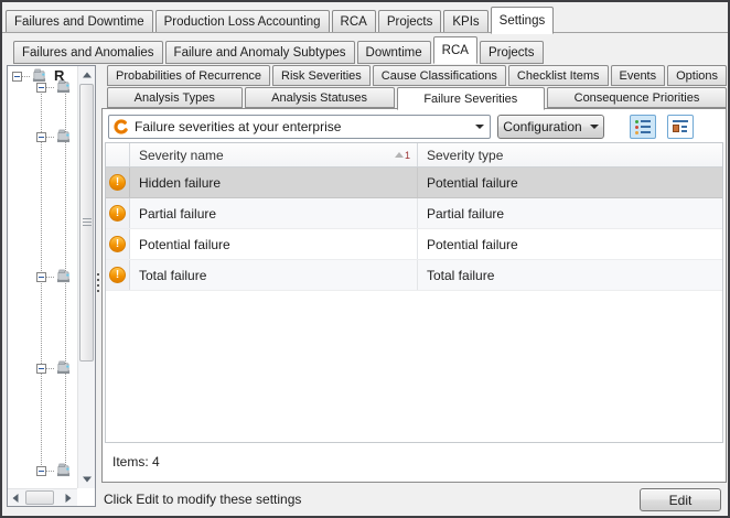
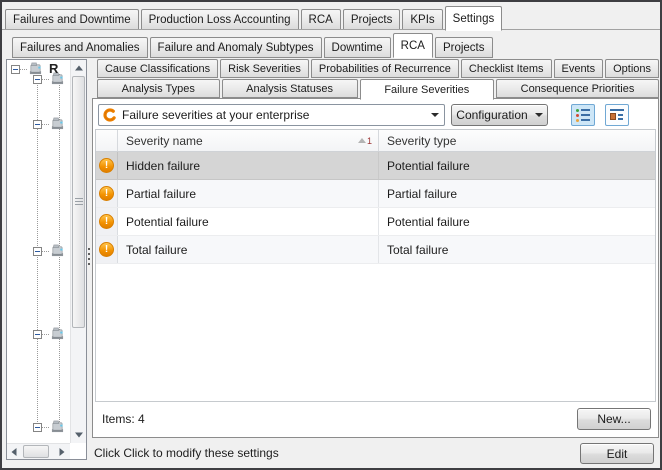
  Failures and Downtime
  Production Loss Accounting
  RCA
  Projects
  KPIs
  Settings
  Failures and Anomalies
  Failure and Anomaly Subtypes
  Downtime
  RCA
  Projects
  R
- Probabilities of Recurrence
+ Cause Classifications
  Risk Severities
- Cause Classifications
+ Probabilities of Recurrence
  Checklist Items
  Events
  Options
  Analysis Types
  Analysis Statuses
  Failure Severities
  Consequence Priorities
  Failure severities at your enterprise
  Configuration
  Severity name
  1
  Severity type
  Hidden failure
  Potential failure
  Partial failure
  Partial failure
  Potential failure
  Potential failure
  Total failure
  Total failure
  Items: 4
+ New...
- Click Edit to modify these settings
+ Click Click to modify these settings
  Edit
